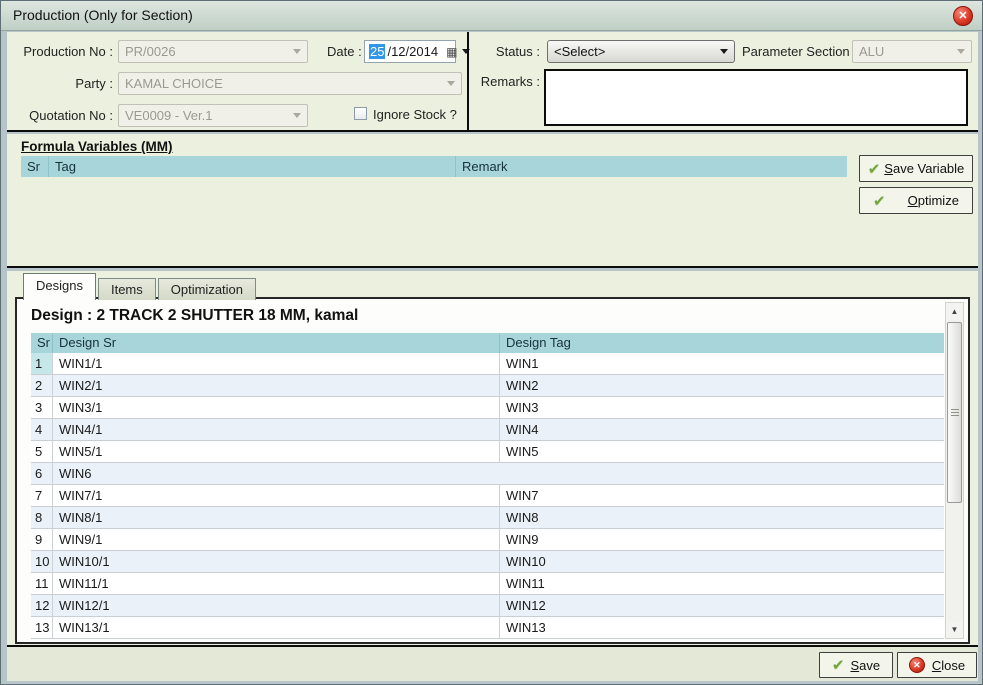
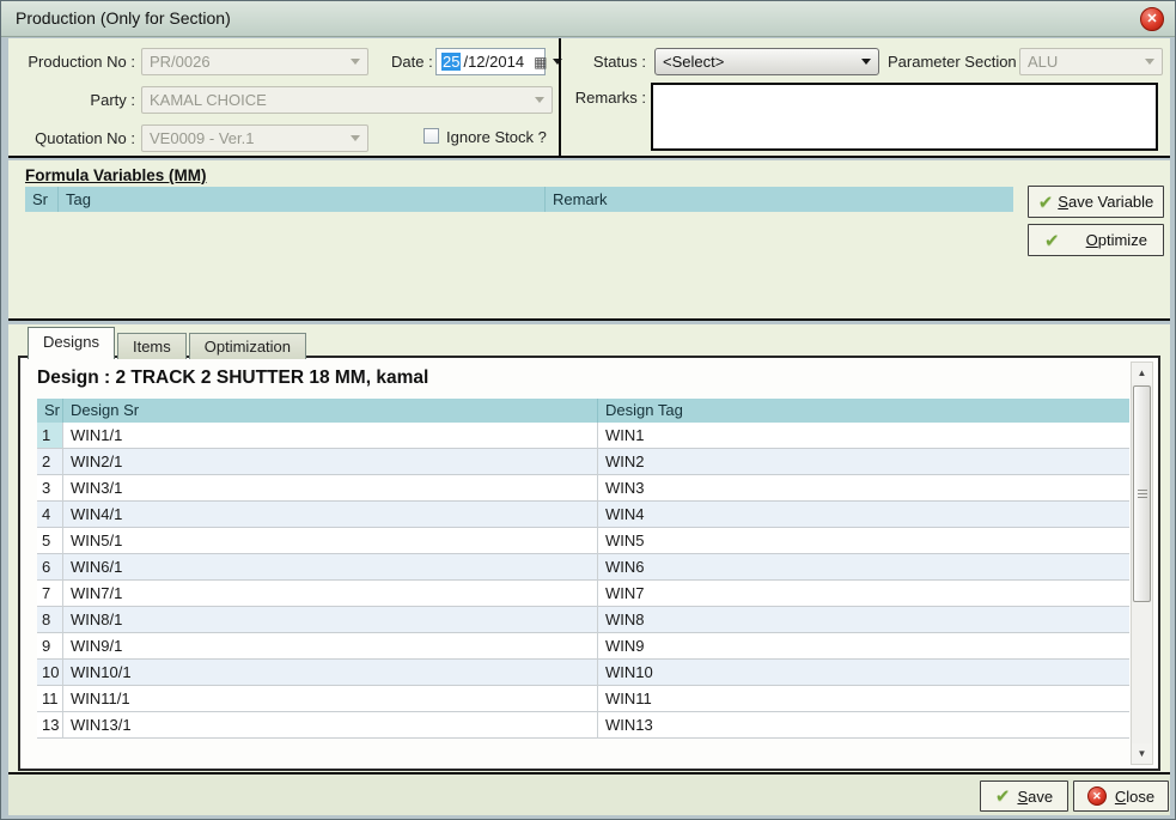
  Production (Only for Section)
  ✕
  Production No :
  PR/0026
  Date :
  25
  /12/2014
  ▦
  Party :
  KAMAL CHOICE
  Quotation No :
  VE0009 - Ver.1
  Ignore Stock ?
  Status :
  <Select>
  Parameter Section
  ALU
  Remarks :
  Formula Variables (MM)
  Sr
  Tag
  Remark
  ✔
  Save Variable
  ✔
  Optimize
  Designs
  Items
  Optimization
  Design : 2 TRACK 2 SHUTTER 18 MM, kamal
  Sr
  Design Sr
  Design Tag
  1
  WIN1/1
  WIN1
  2
  WIN2/1
  WIN2
  3
  WIN3/1
  WIN3
  4
  WIN4/1
  WIN4
  5
  WIN5/1
  WIN5
  6
+ WIN6/1
  WIN6
  7
  WIN7/1
  WIN7
  8
  WIN8/1
  WIN8
  9
  WIN9/1
  WIN9
  10
  WIN10/1
  WIN10
  11
  WIN11/1
  WIN11
- 12
- WIN12/1
- WIN12
  13
  WIN13/1
  WIN13
  ▲
  ▼
  ✔
  Save
  ✕
  Close
